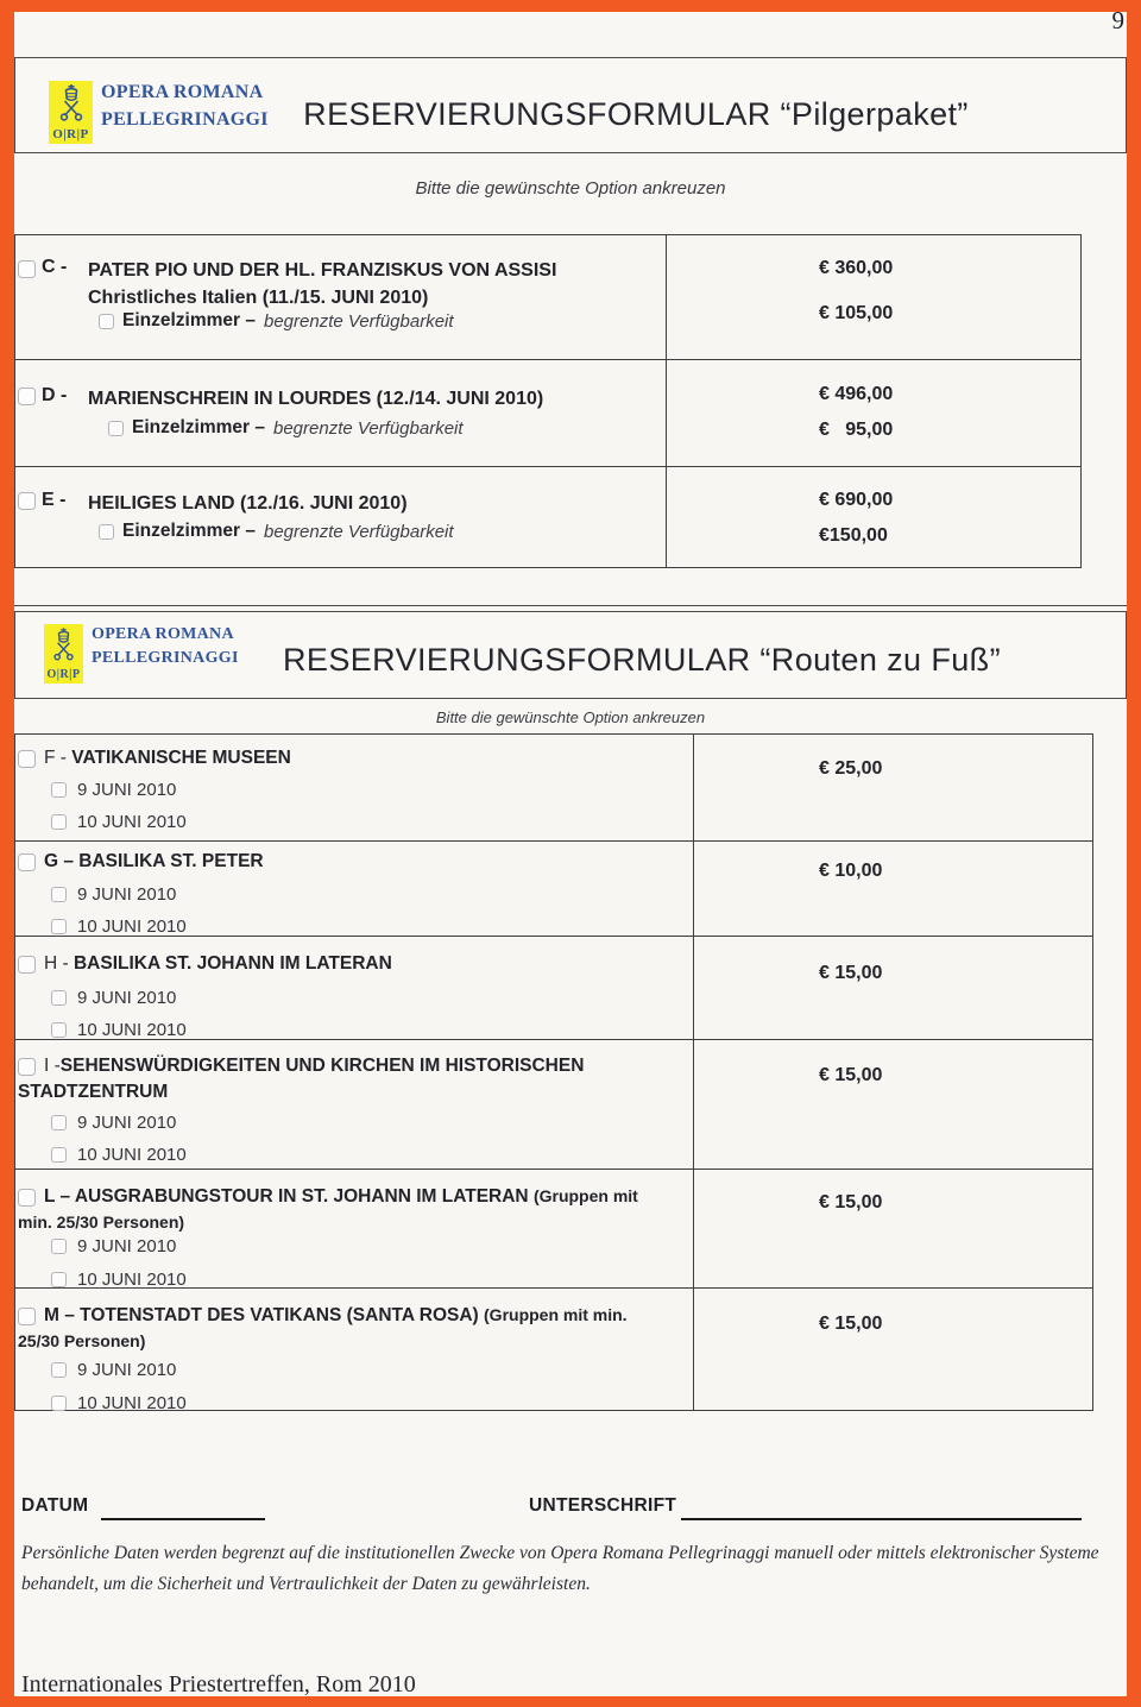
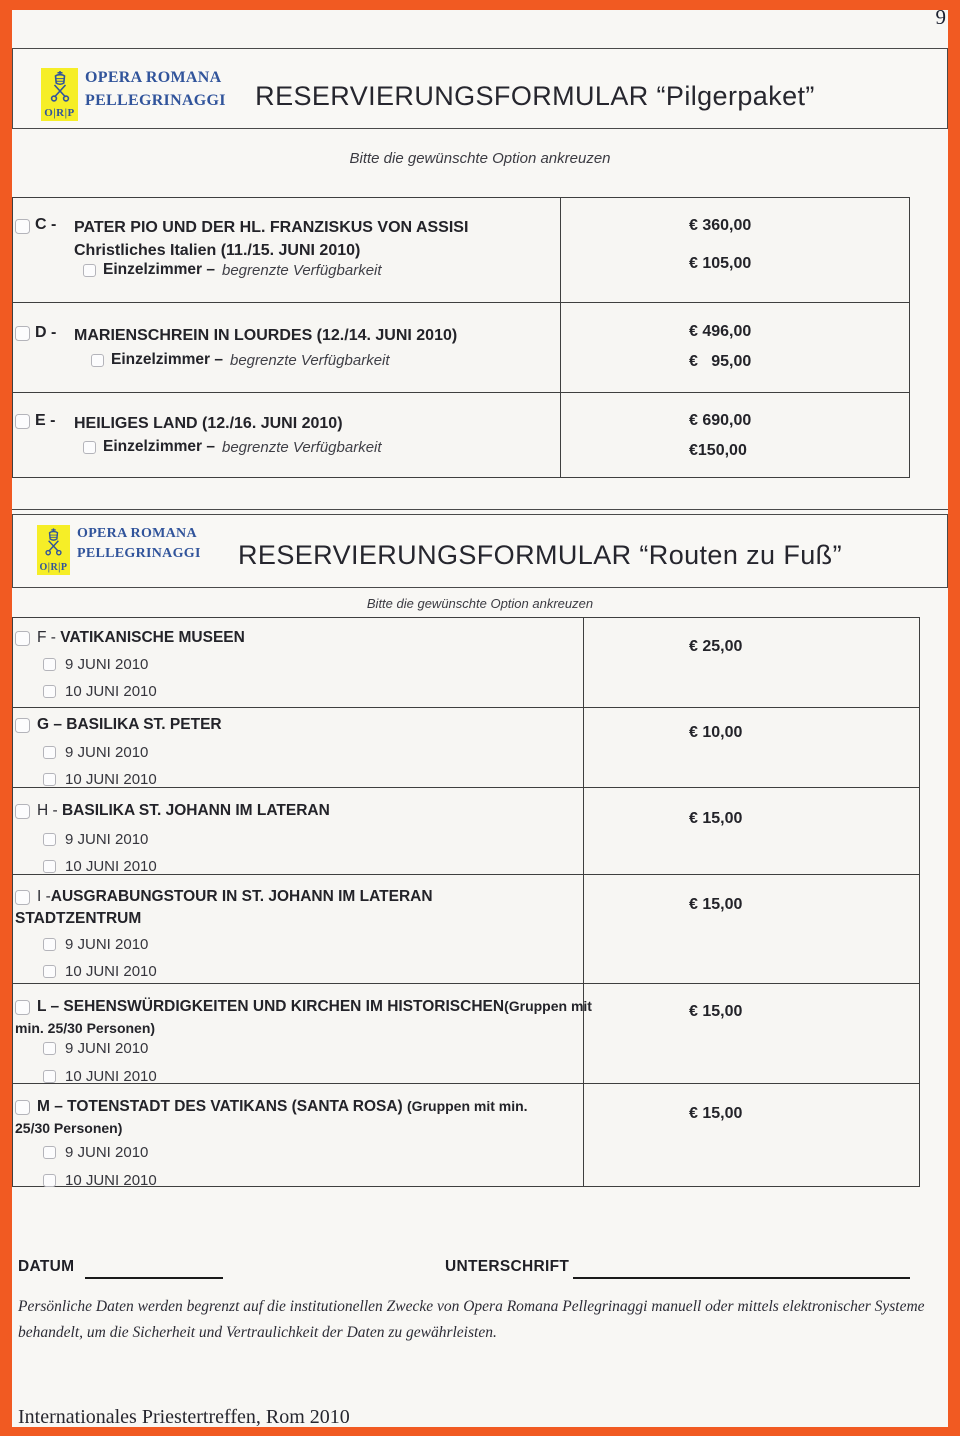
  9
  O|R|P
  OPERA ROMANA
  PELLEGRINAGGI
  RESERVIERUNGSFORMULAR “Pilgerpaket”
  Bitte die gewünschte Option ankreuzen
  C -
  PATER PIO UND DER HL. FRANZISKUS VON ASSISI
  Christliches Italien (11./15. JUNI 2010)
  Einzelzimmer –
  begrenzte Verfügbarkeit
  € 360,00
  € 105,00
  D -
  MARIENSCHREIN IN LOURDES (12./14. JUNI 2010)
  Einzelzimmer –
  begrenzte Verfügbarkeit
  € 496,00
  € 95,00
  E -
  HEILIGES LAND (12./16. JUNI 2010)
  Einzelzimmer –
  begrenzte Verfügbarkeit
  € 690,00
  €150,00
  O|R|P
  OPERA ROMANA
  PELLEGRINAGGI
  RESERVIERUNGSFORMULAR “Routen zu Fuß”
  Bitte die gewünschte Option ankreuzen
  F - VATIKANISCHE MUSEEN
  9 JUNI 2010
  10 JUNI 2010
  € 25,00
  G – BASILIKA ST. PETER
  9 JUNI 2010
  10 JUNI 2010
  € 10,00
  H - BASILIKA ST. JOHANN IM LATERAN
  9 JUNI 2010
  10 JUNI 2010
  € 15,00
- I -SEHENSWÜRDIGKEITEN UND KIRCHEN IM HISTORISCHEN
+ I -AUSGRABUNGSTOUR IN ST. JOHANN IM LATERAN
  STADTZENTRUM
  9 JUNI 2010
  10 JUNI 2010
  € 15,00
- L – AUSGRABUNGSTOUR IN ST. JOHANN IM LATERAN (Gruppen mit
+ L – SEHENSWÜRDIGKEITEN UND KIRCHEN IM HISTORISCHEN(Gruppen mit
  min. 25/30 Personen)
  9 JUNI 2010
  10 JUNI 2010
  € 15,00
  M – TOTENSTADT DES VATIKANS (SANTA ROSA) (Gruppen mit min.
  25/30 Personen)
  9 JUNI 2010
  10 JUNI 2010
  € 15,00
  DATUM
  UNTERSCHRIFT
  Persönliche Daten werden begrenzt auf die institutionellen Zwecke von Opera Romana Pellegrinaggi manuell oder mittels elektronischer Systeme behandelt, um die Sicherheit und Vertraulichkeit der Daten zu gewährleisten.
  Internationales Priestertreffen, Rom 2010
